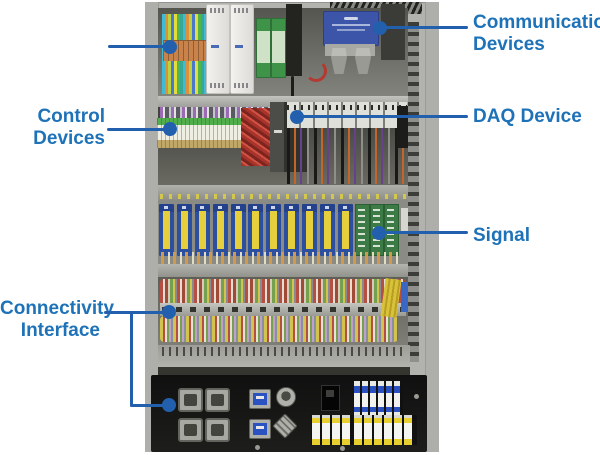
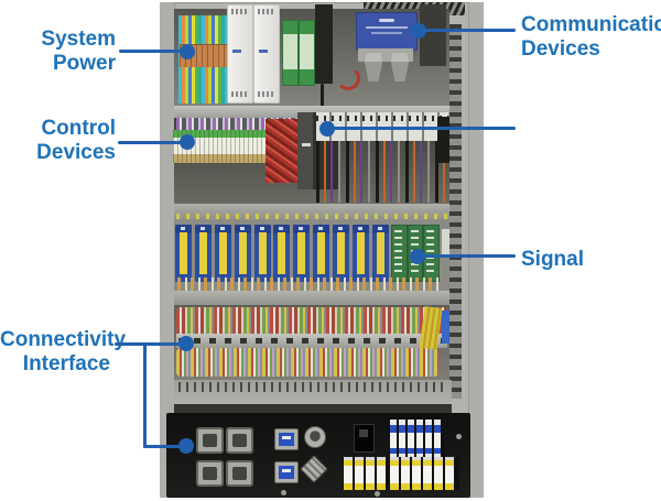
+ System
+ Power
  Control
  Devices
  Connectivity
  Interface
  Communicatio
  Devices
- DAQ Device
  Signal
